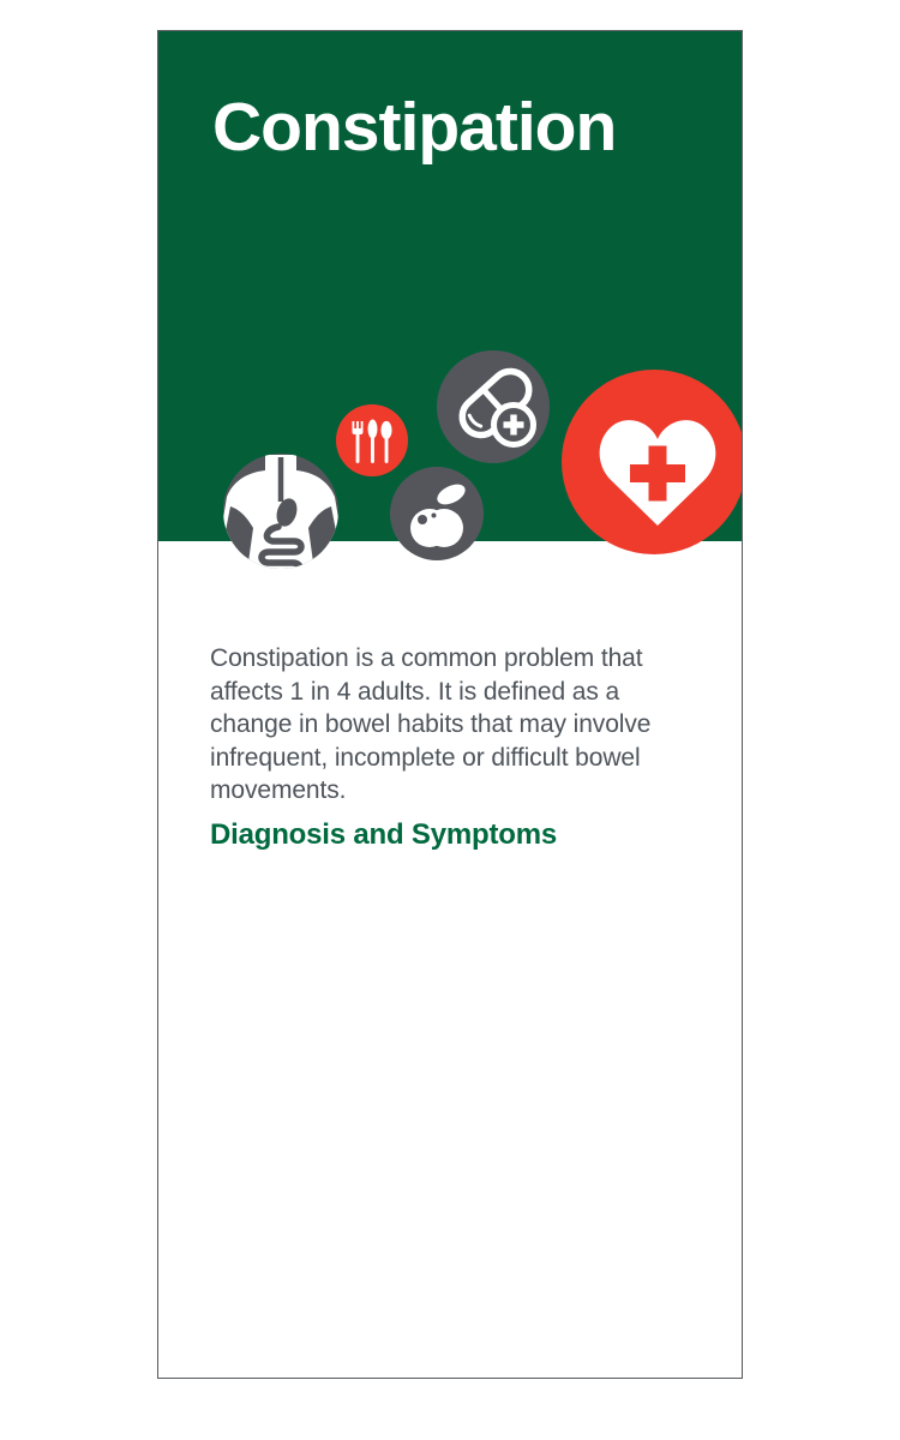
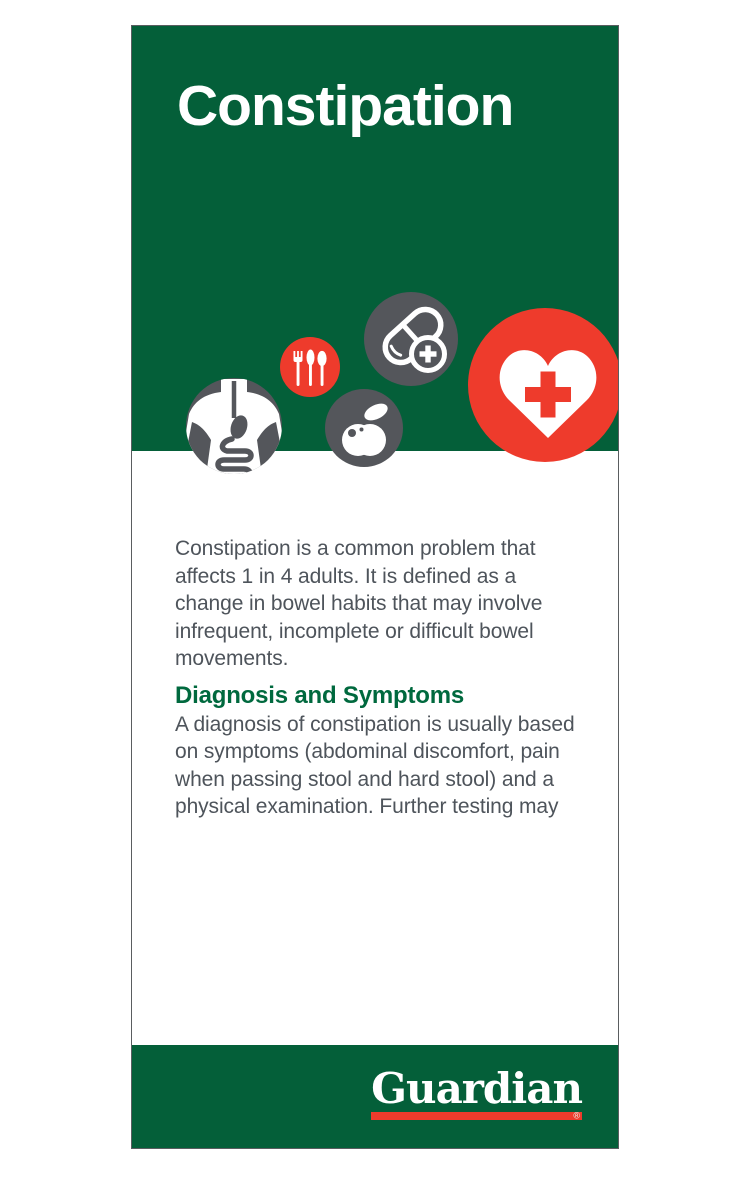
  Constipation
  Constipation is a common problem that
  affects 1 in 4 adults. It is defined as a
  change in bowel habits that may involve
  infrequent, incomplete or difficult bowel
  movements.
  Diagnosis and Symptoms
+ A diagnosis of constipation is usually based
+ on symptoms (abdominal discomfort, pain
+ when passing stool and hard stool) and a
+ physical examination. Further testing may
+ Guardian
+ ®
